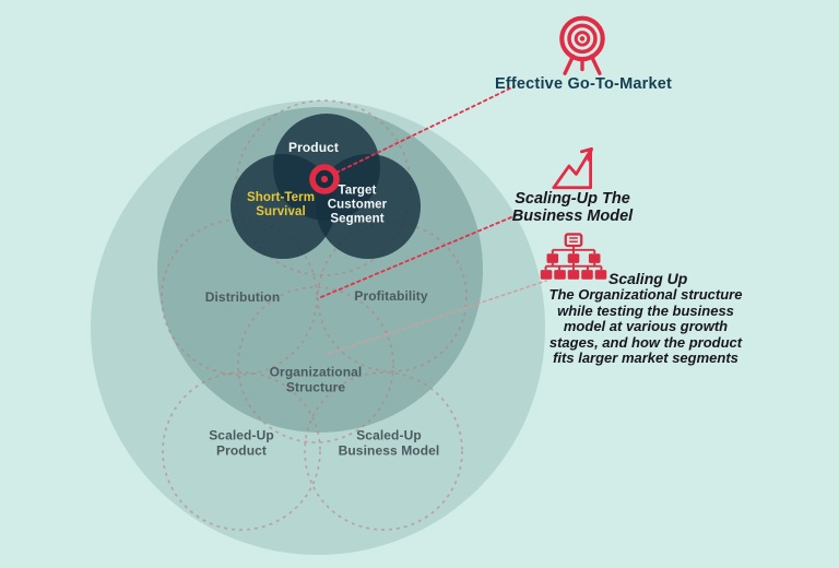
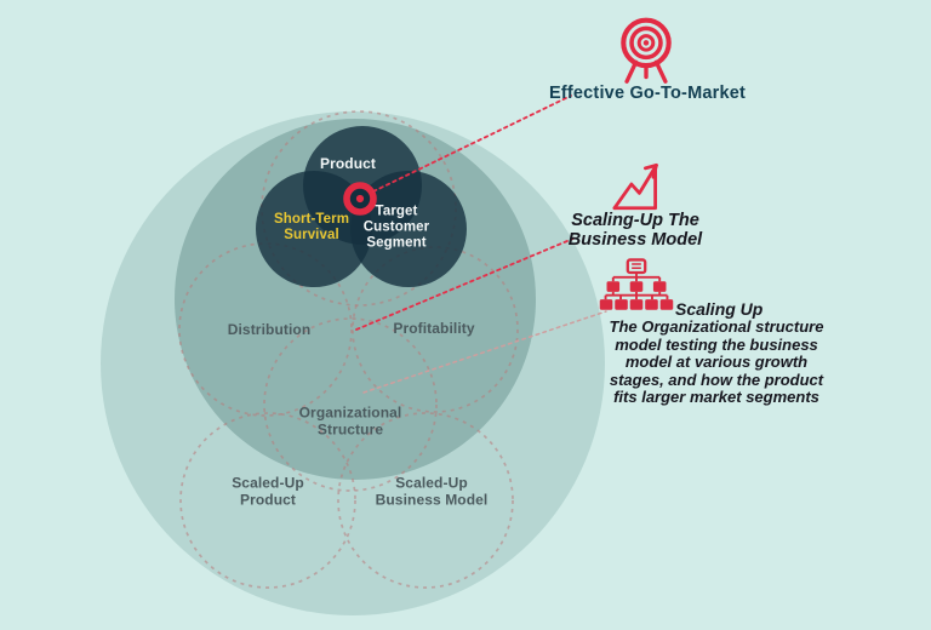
  Product
  Short-Term Survival
  Target Customer Segment
  Distribution
  Profitability
  Organizational Structure
  Scaled-Up Product
  Scaled-Up Business Model
  Effective Go-To-Market
  Scaling-Up The Business Model
  Scaling Up
- The Organizational structure while testing the business model at various growth stages, and how the product fits larger market segments
+ The Organizational structure model testing the business model at various growth stages, and how the product fits larger market segments
